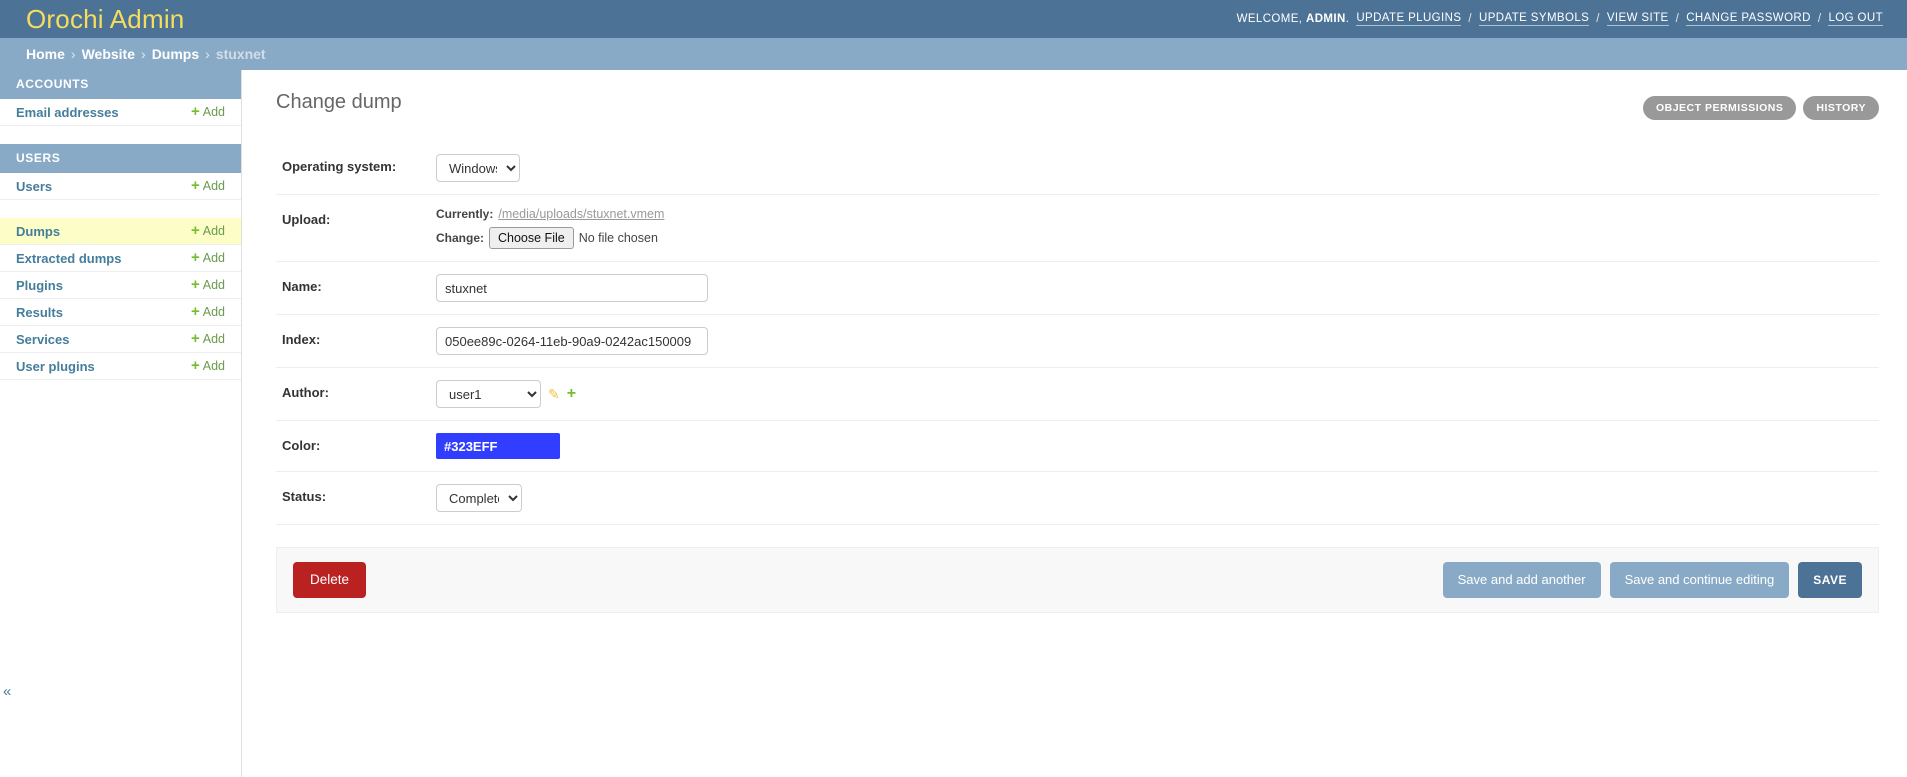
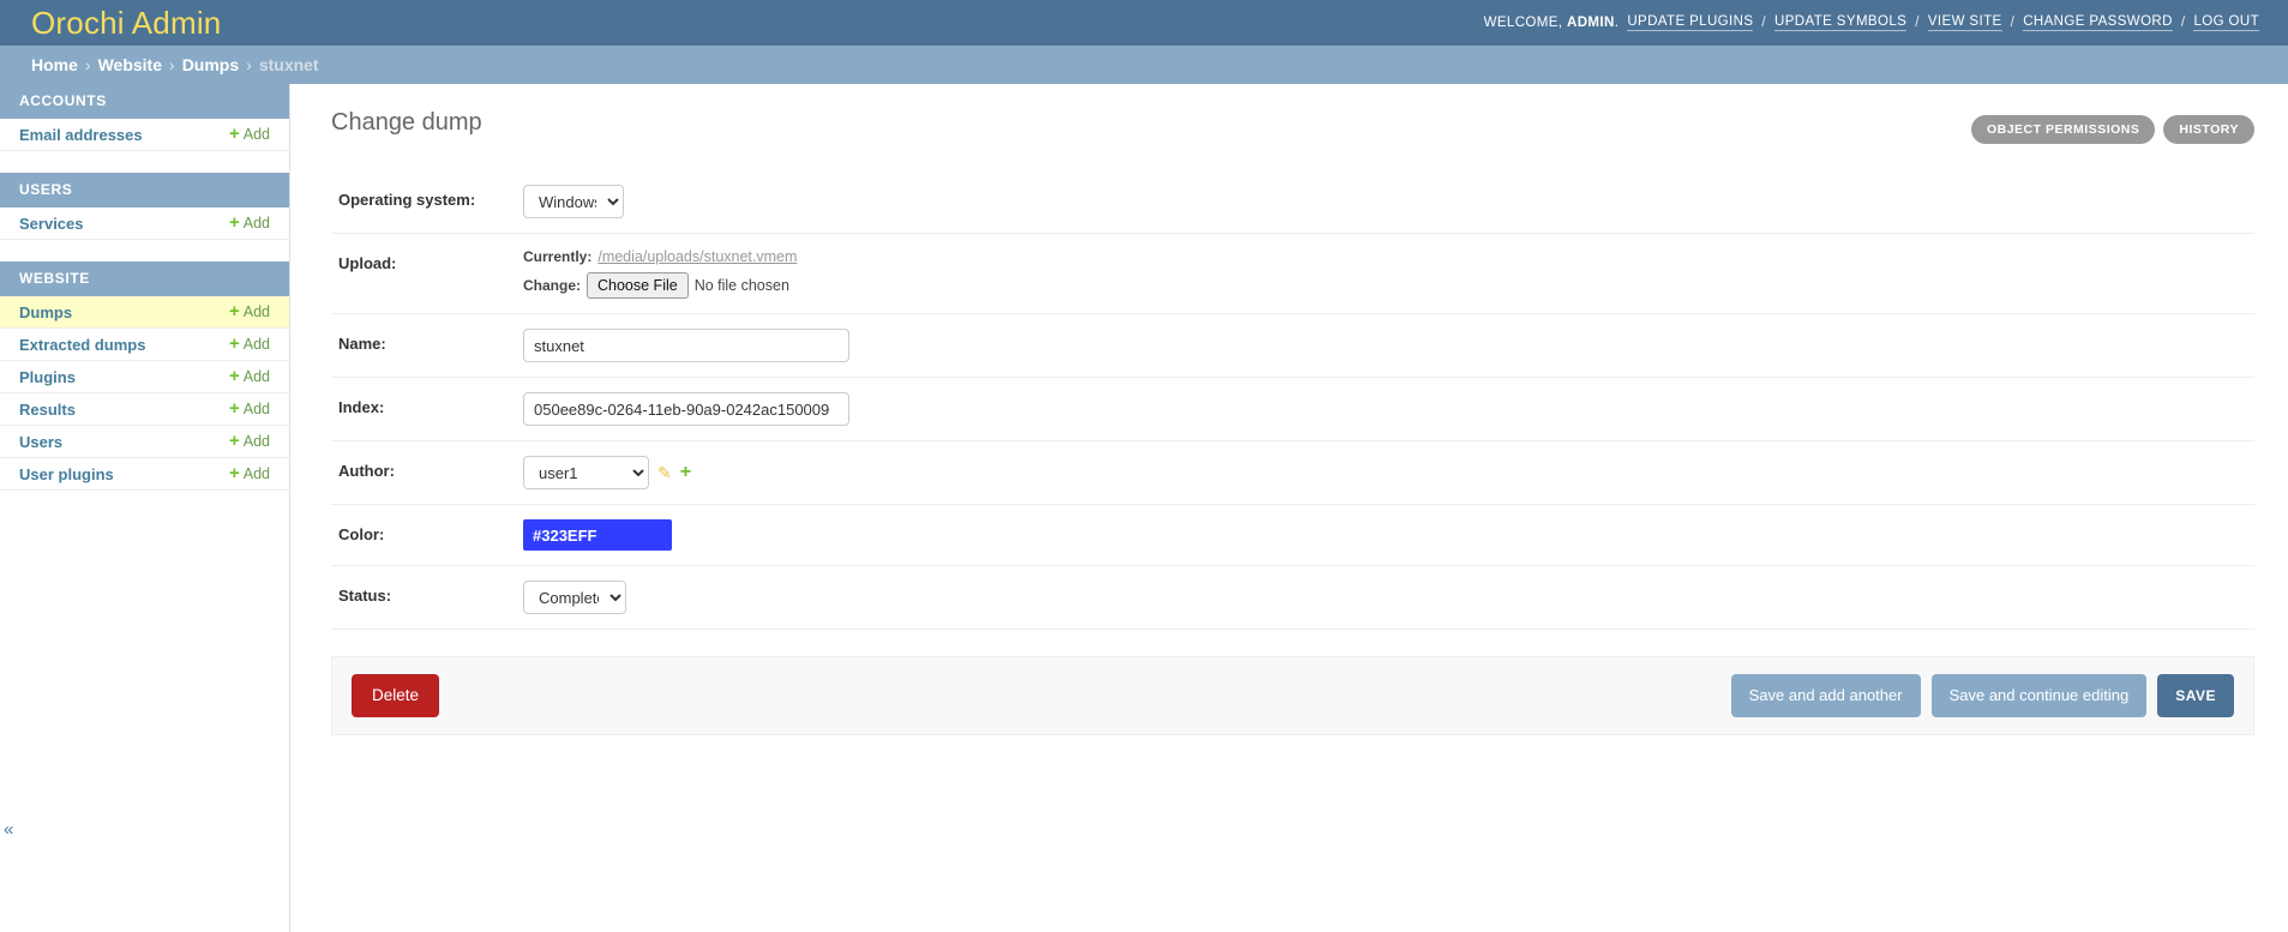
  Orochi Admin
  WELCOME, ADMIN.
  UPDATE PLUGINS
  /
  UPDATE SYMBOLS
  /
  VIEW SITE
  /
  CHANGE PASSWORD
  /
  LOG OUT
  Home
  ›
  Website
  ›
  Dumps
  ›
  stuxnet
  ACCOUNTS
  Email addresses
  +
  Add
  USERS
- Users
+ Services
  +
  Add
+ WEBSITE
  Dumps
  +
  Add
  Extracted dumps
  +
  Add
  Plugins
  +
  Add
  Results
  +
  Add
- Services
+ Users
  +
  Add
  User plugins
  +
  Add
  «
  Change dump
  OBJECT PERMISSIONS
  HISTORY
  Operating system:
  Window
  Upload:
  Currently:
  /media/uploads/stuxnet.vmem
  Change:
  Choose File
  No file chosen
  Name:
  stuxnet
  Index:
  050ee89c-0264-11eb-90a9-0242ac150009
  Author:
  user1
  ✎
  +
  Color:
  #323EFF
  Status:
  Complet
  Delete
  Save and add another
  Save and continue editing
  SAVE
